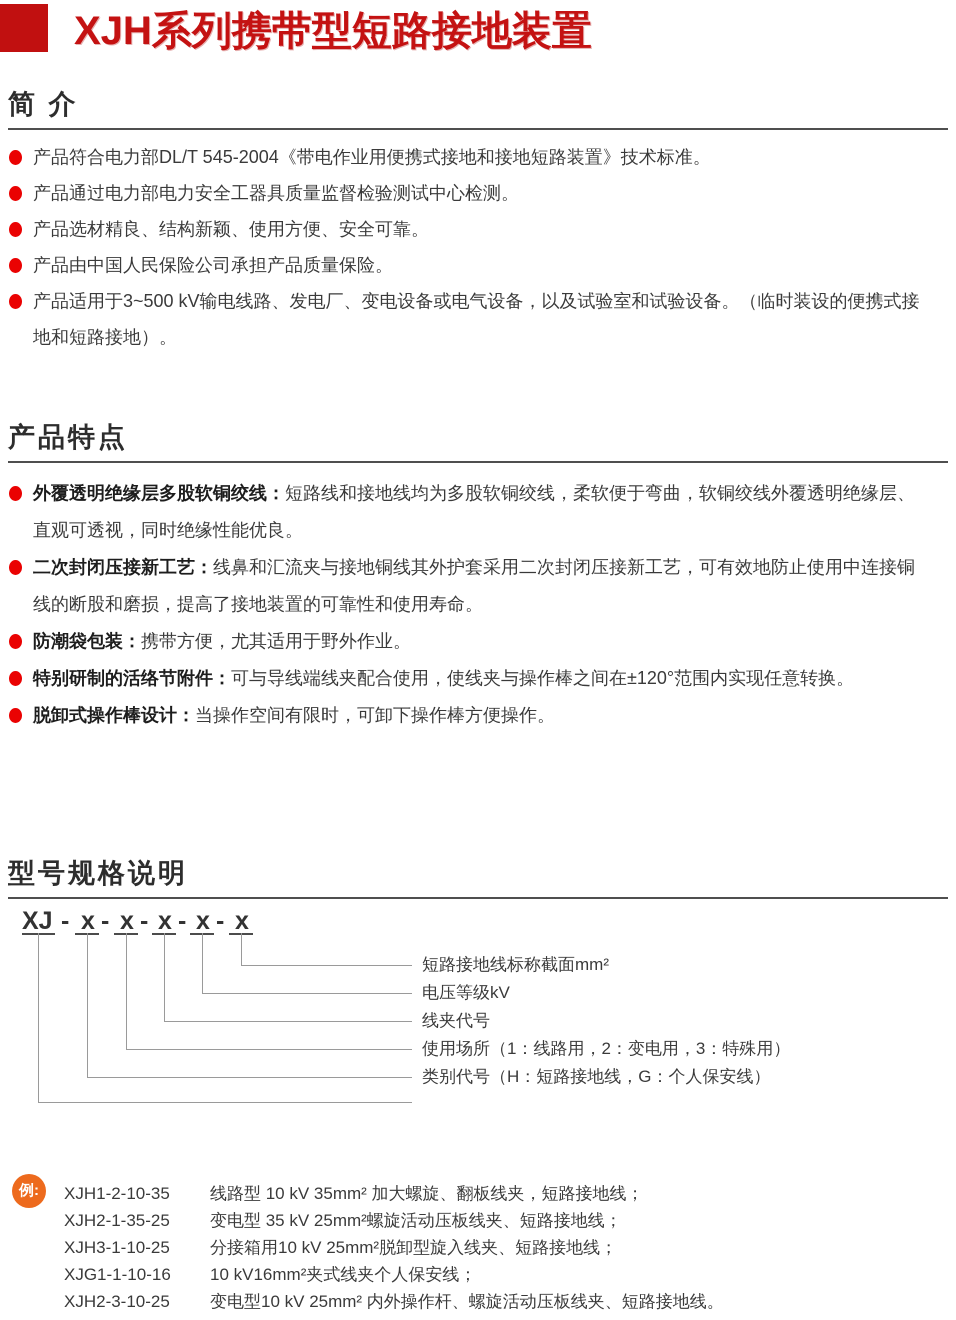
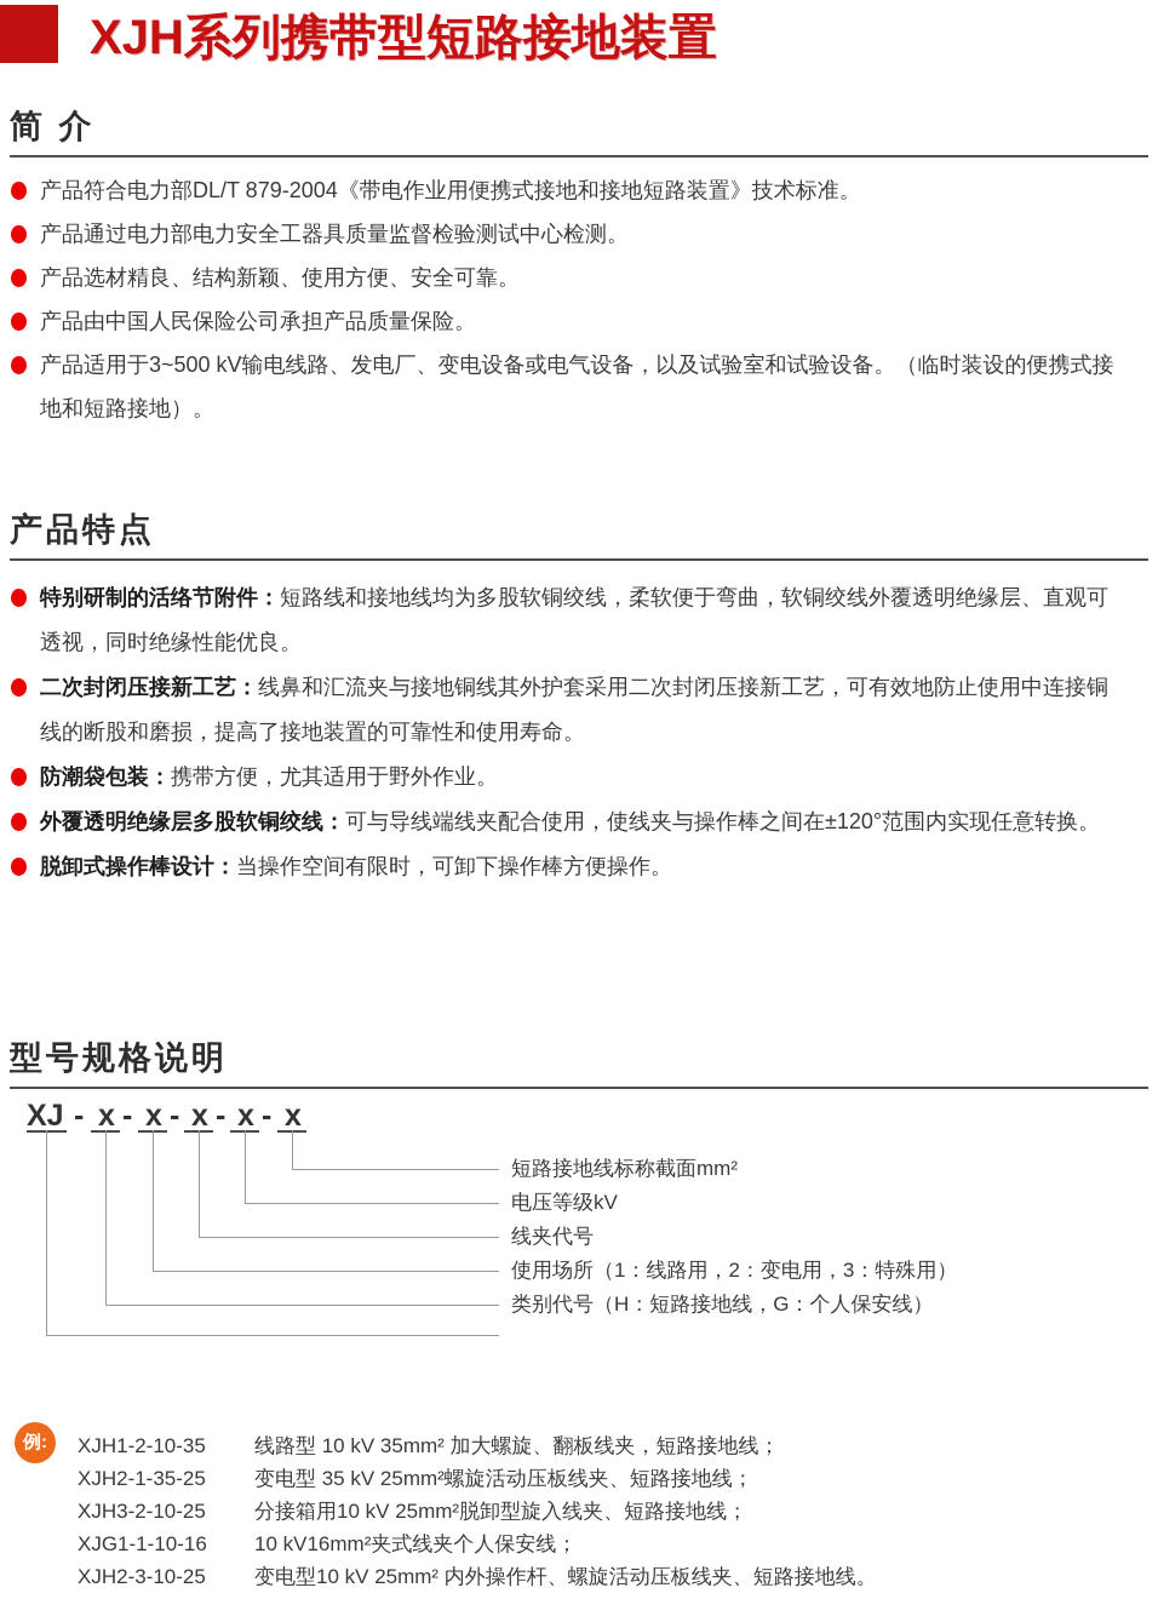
  XJH系列携带型短路接地装置
  简 介
- 产品符合电力部DL/T 545-2004《带电作业用便携式接地和接地短路装置》技术标准。
+ 产品符合电力部DL/T 879-2004《带电作业用便携式接地和接地短路装置》技术标准。
  产品通过电力部电力安全工器具质量监督检验测试中心检测。
  产品选材精良、结构新颖、使用方便、安全可靠。
  产品由中国人民保险公司承担产品质量保险。
  产品适用于3~500 kV输电线路、发电厂、变电设备或电气设备，以及试验室和试验设备。（临时装设的便携式接地和短路接地）。
  产品特点
- 外覆透明绝缘层多股软铜绞线：短路线和接地线均为多股软铜绞线，柔软便于弯曲，软铜绞线外覆透明绝缘层、直观可透视，同时绝缘性能优良。
+ 特别研制的活络节附件：短路线和接地线均为多股软铜绞线，柔软便于弯曲，软铜绞线外覆透明绝缘层、直观可透视，同时绝缘性能优良。
  二次封闭压接新工艺：线鼻和汇流夹与接地铜线其外护套采用二次封闭压接新工艺，可有效地防止使用中连接铜线的断股和磨损，提高了接地装置的可靠性和使用寿命。
  防潮袋包装：携带方便，尤其适用于野外作业。
- 特别研制的活络节附件：可与导线端线夹配合使用，使线夹与操作棒之间在±120°范围内实现任意转换。
+ 外覆透明绝缘层多股软铜绞线：可与导线端线夹配合使用，使线夹与操作棒之间在±120°范围内实现任意转换。
  脱卸式操作棒设计：当操作空间有限时，可卸下操作棒方便操作。
  型号规格说明
  XJ
  -
  x
  -
  x
  -
  x
  -
  x
  -
  x
  短路接地线标称截面mm²
  电压等级kV
  线夹代号
  使用场所（1：线路用，2：变电用，3：特殊用）
  类别代号（H：短路接地线，G：个人保安线）
  例:
  XJH1-2-10-35
  线路型 10 kV 35mm² 加大螺旋、翻板线夹，短路接地线；
  XJH2-1-35-25
  变电型 35 kV 25mm²螺旋活动压板线夹、短路接地线；
- XJH3-1-10-25
+ XJH3-2-10-25
  分接箱用10 kV 25mm²脱卸型旋入线夹、短路接地线；
  XJG1-1-10-16
  10 kV16mm²夹式线夹个人保安线；
  XJH2-3-10-25
  变电型10 kV 25mm² 内外操作杆、螺旋活动压板线夹、短路接地线。
